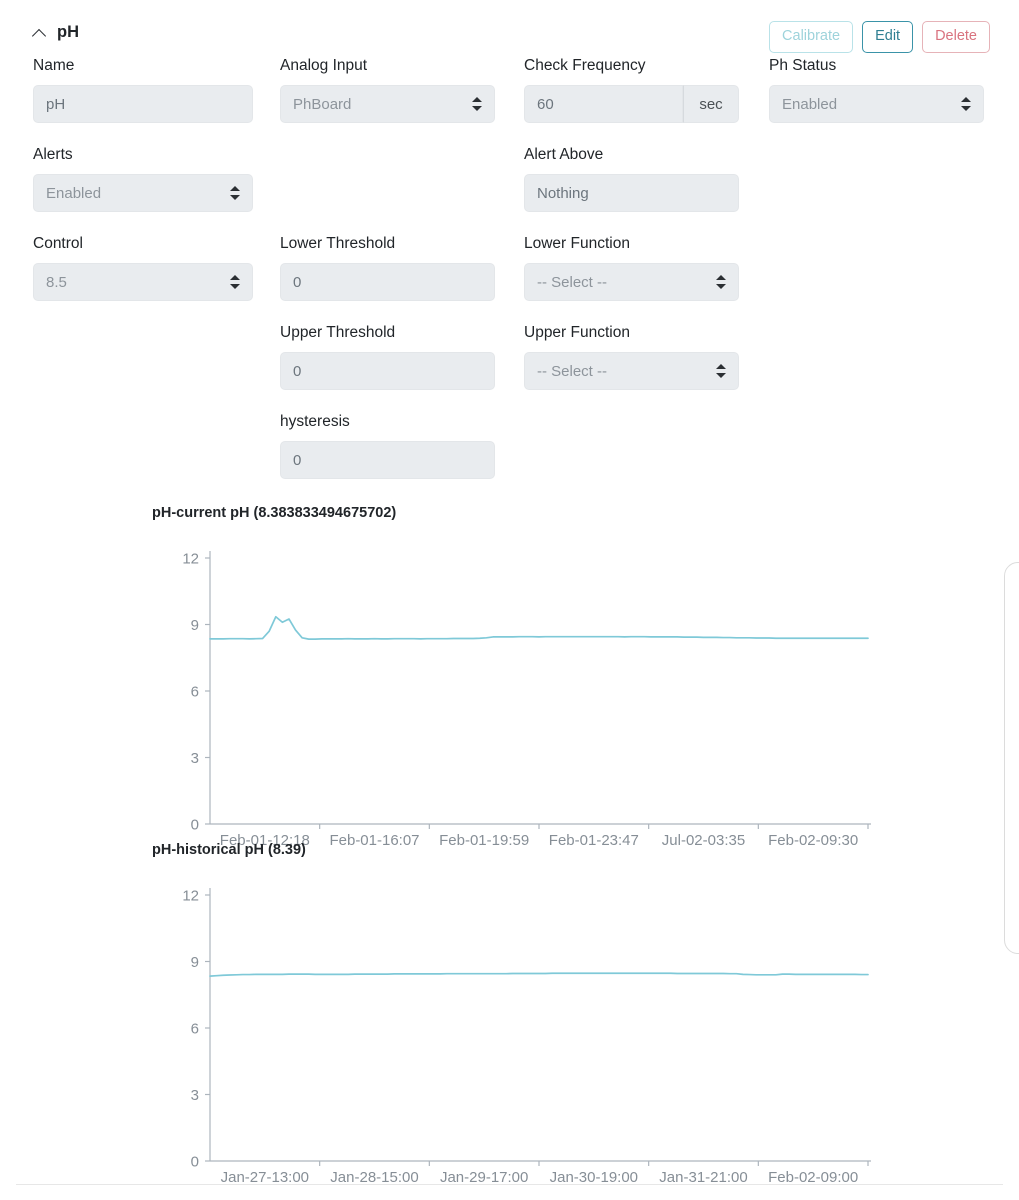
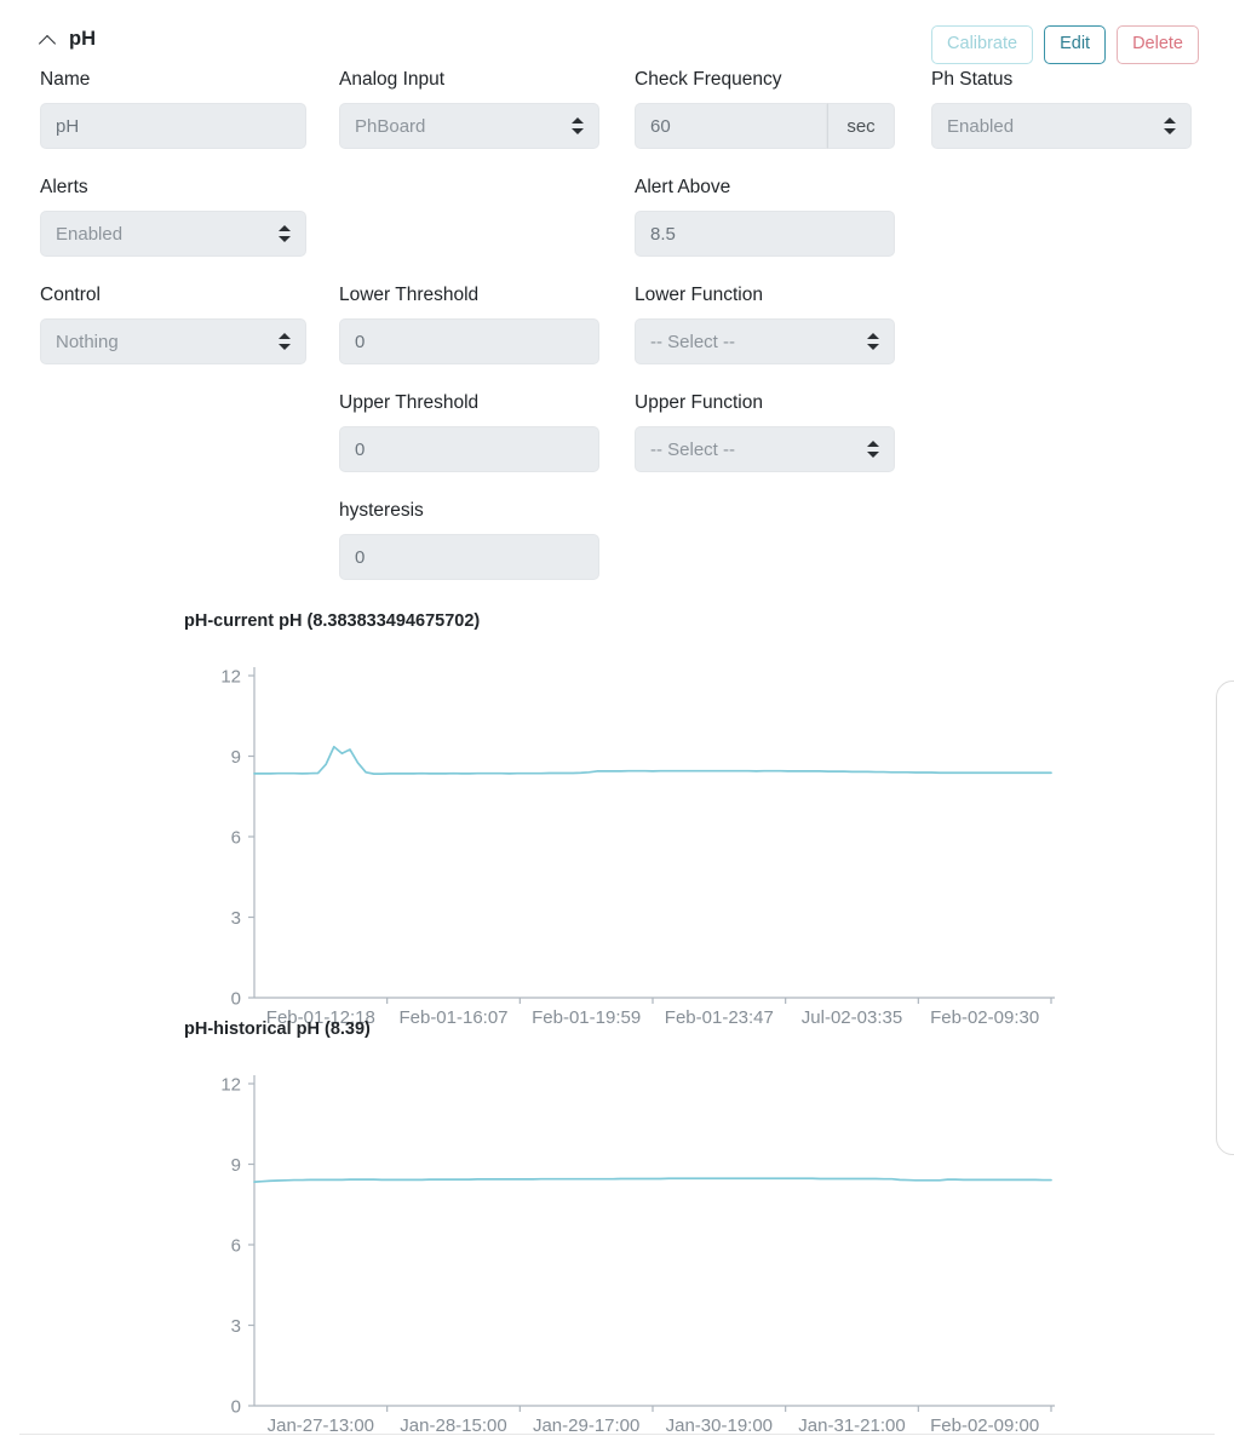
  pH
  Calibrate
  Edit
  Delete
  Name
  pH
  Analog Input
  PhBoard
  Check Frequency
  60
  sec
  Ph Status
  Enabled
  Alerts
  Enabled
  Alert Above
- Nothing
+ 8.5
  Control
- 8.5
+ Nothing
  Lower Threshold
  0
  Lower Function
  -- Select --
  Upper Threshold
  0
  Upper Function
  -- Select --
  hysteresis
  0
  pH-current pH (8.383833494675702)
  0
  3
  6
  9
  12
  Feb-01-12:18
  Feb-01-16:07
  Feb-01-19:59
  Feb-01-23:47
  Jul-02-03:35
  Feb-02-09:30
  pH-historical pH (8.39)
  0
  3
  6
  9
  12
  Jan-27-13:00
  Jan-28-15:00
  Jan-29-17:00
  Jan-30-19:00
  Jan-31-21:00
  Feb-02-09:00
